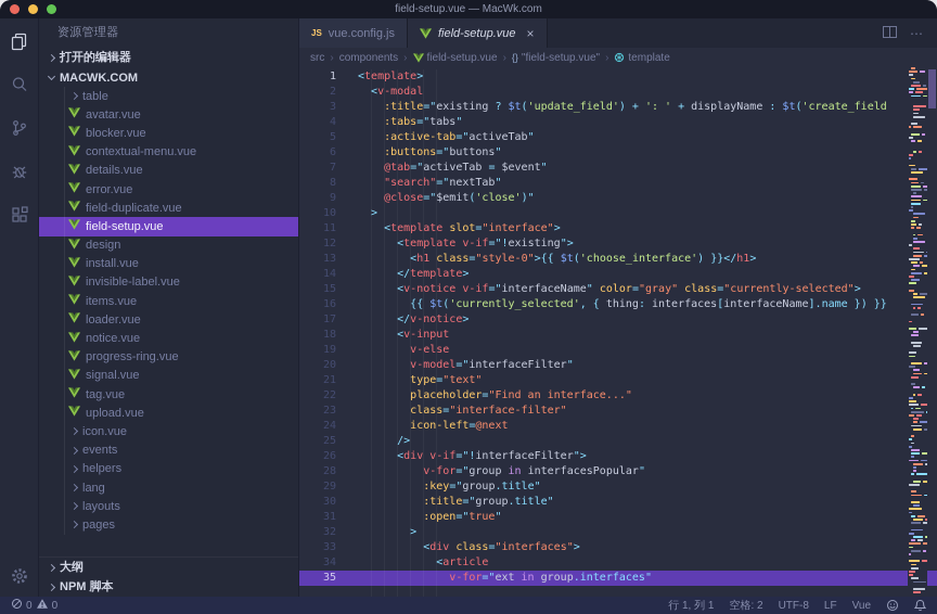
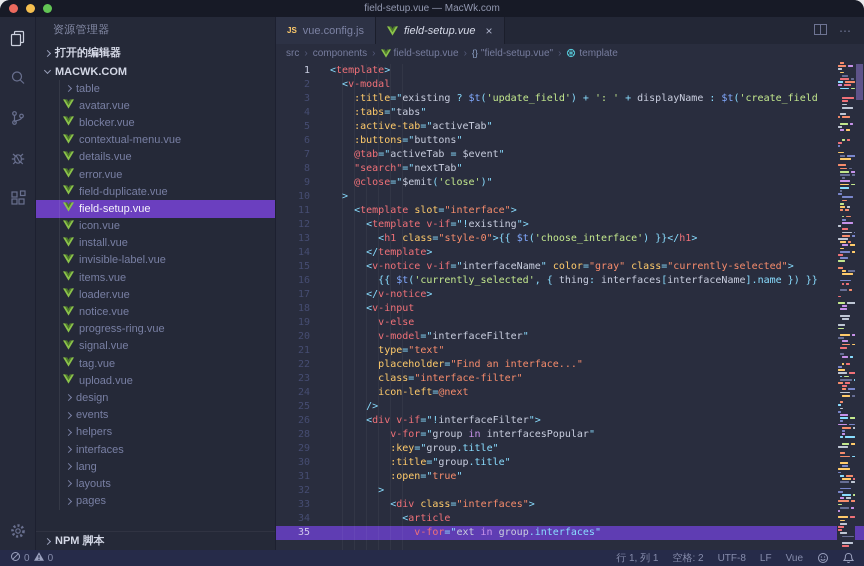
  field-setup.vue — MacWk.com
  资源管理器
  打开的编辑器
  MACWK.COM
  table
  avatar.vue
  blocker.vue
  contextual-menu.vue
  details.vue
  error.vue
  field-duplicate.vue
  field-setup.vue
- design
+ icon.vue
  install.vue
  invisible-label.vue
  items.vue
  loader.vue
  notice.vue
  progress-ring.vue
  signal.vue
  tag.vue
  upload.vue
- icon.vue
+ design
  events
  helpers
+ interfaces
  lang
  layouts
  pages
- 大纲
  NPM 脚本
  JS
  vue.config.js
  field-setup.vue
  ×
  ⋯
  src
  ›
  components
  ›
  field-setup.vue
  ›
  {}
  "field-setup.vue"
  ›
  template
  1
  <template>
  2
  <v-modal
  3
  :title="existing ? $t('update_field') + ': ' + displayName : $t('create_field
  4
  :tabs="tabs"
  5
  :active-tab="activeTab"
  6
  :buttons="buttons"
  7
  @tab="activeTab = $event"
  8
  "search"="nextTab"
  9
  @close="$emit('close')"
  10
  >
  11
  <template slot="interface">
  12
  <template v-if="!existing">
  13
  <h1 class="style-0">{{ $t('choose_interface') }}</h1>
  14
  </template>
  15
  <v-notice v-if="interfaceName" color="gray" class="currently-selected">
  16
  {{ $t('currently_selected', { thing: interfaces[interfaceName].name }) }}
  17
  </v-notice>
  18
  <v-input
  19
  v-else
  20
  v-model="interfaceFilter"
  21
  type="text"
  22
  placeholder="Find an interface..."
  23
  class="interface-filter"
  24
  icon-left=@next
  25
  />
  26
  <div v-if="!interfaceFilter">
  28
  v-for="group in interfacesPopular"
  29
  :key="group.title"
  30
  :title="group.title"
  31
  :open="true"
  32
  >
  33
  <div class="interfaces">
  34
  <article
  35
  v-for="ext in group.interfaces"
  0
  0
  行 1, 列 1
  空格: 2
  UTF-8
  LF
  Vue
